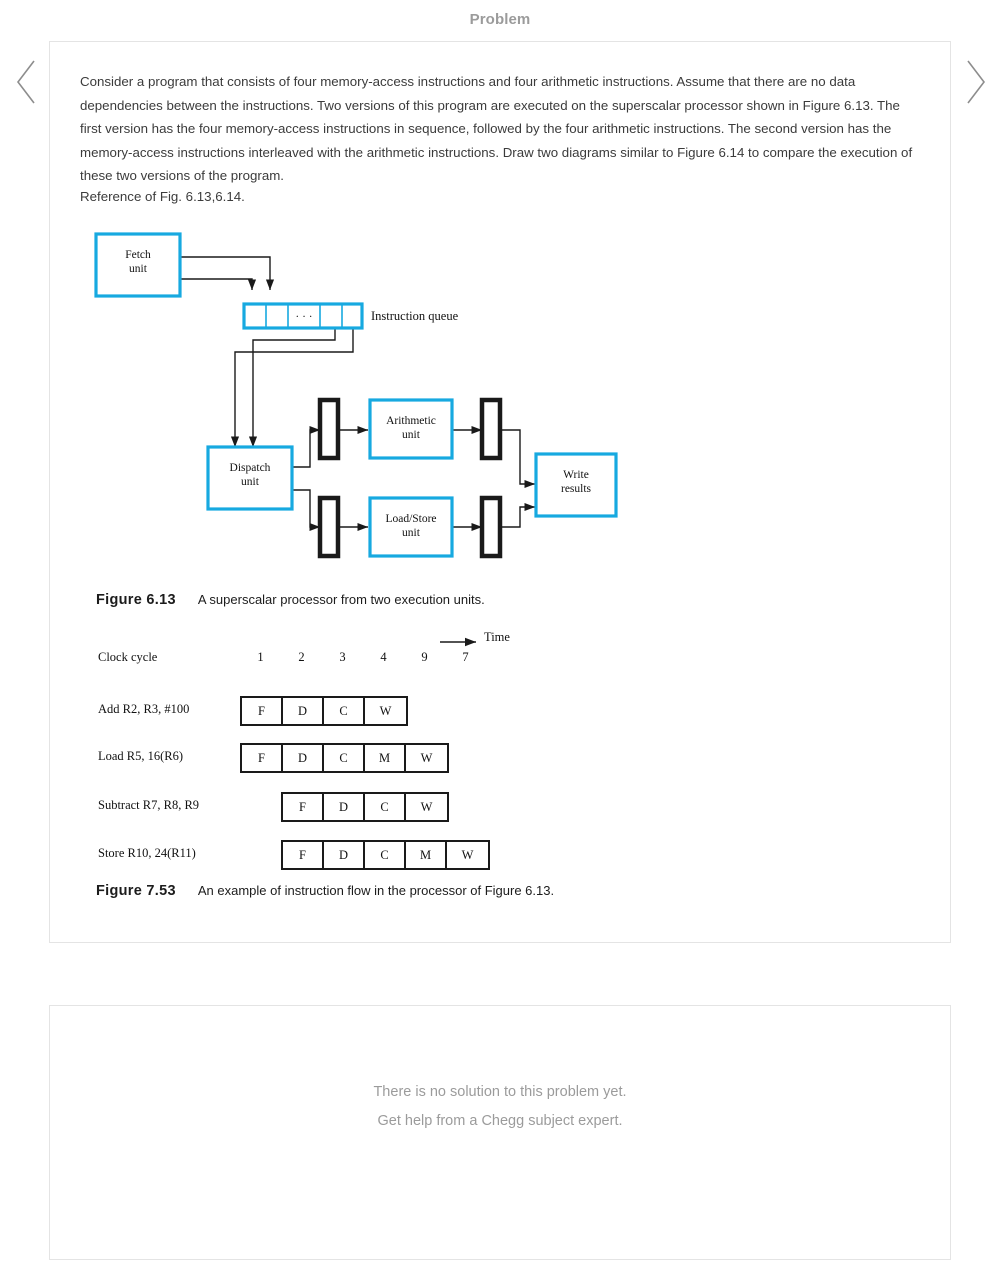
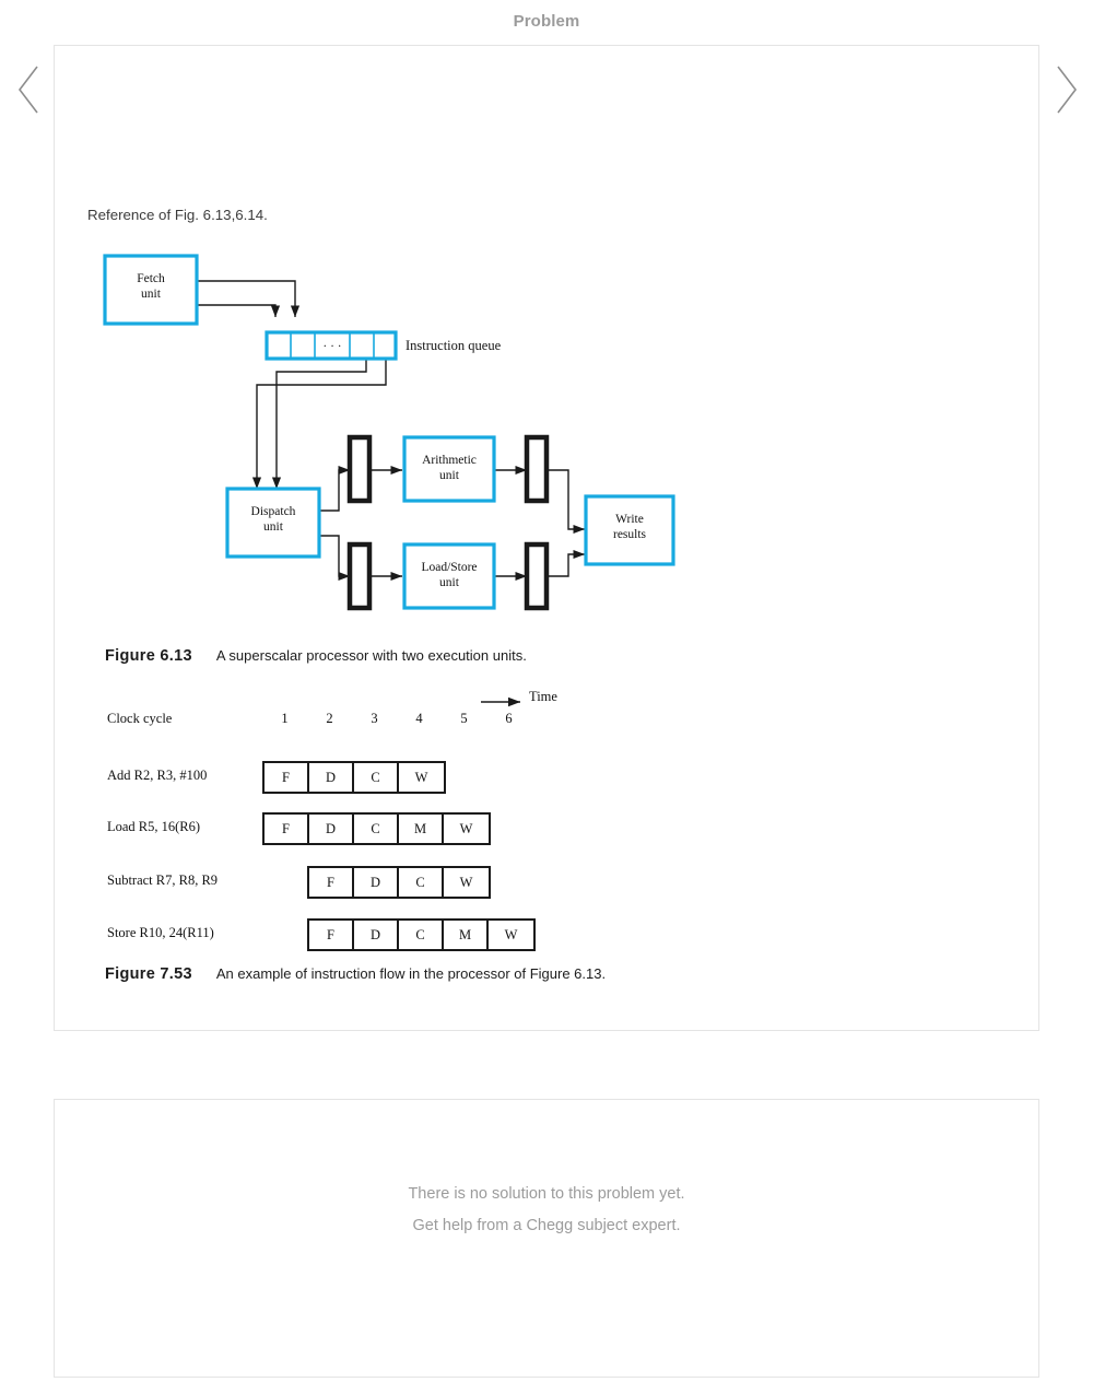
  Problem
- Consider a program that consists of four memory-access instructions and four arithmetic instructions. Assume that there are no data dependencies between the instructions. Two versions of this program are executed on the superscalar processor shown in Figure 6.13. The first version has the four memory-access instructions in sequence, followed by the four arithmetic instructions. The second version has the memory-access instructions interleaved with the arithmetic instructions. Draw two diagrams similar to Figure 6.14 to compare the execution of these two versions of the program.
  Reference of Fig. 6.13,6.14.
  Fetch
  unit
  · · ·
  Instruction queue
  Dispatch
  unit
  Arithmetic
  unit
  Load/Store
  unit
  Write
  results
- Figure 6.13 A superscalar processor from two execution units.
+ Figure 6.13 A superscalar processor with two execution units.
  Time
  Clock cycle
  1
  2
  3
  4
- 9
+ 5
- 7
+ 6
  Add R2, R3, #100
  F
  D
  C
  W
  Load R5, 16(R6)
  F
  D
  C
  M
  W
  Subtract R7, R8, R9
  F
  D
  C
  W
  Store R10, 24(R11)
  F
  D
  C
  M
  W
  Figure 7.53 An example of instruction flow in the processor of Figure 6.13.
  There is no solution to this problem yet.
  Get help from a Chegg subject expert.
